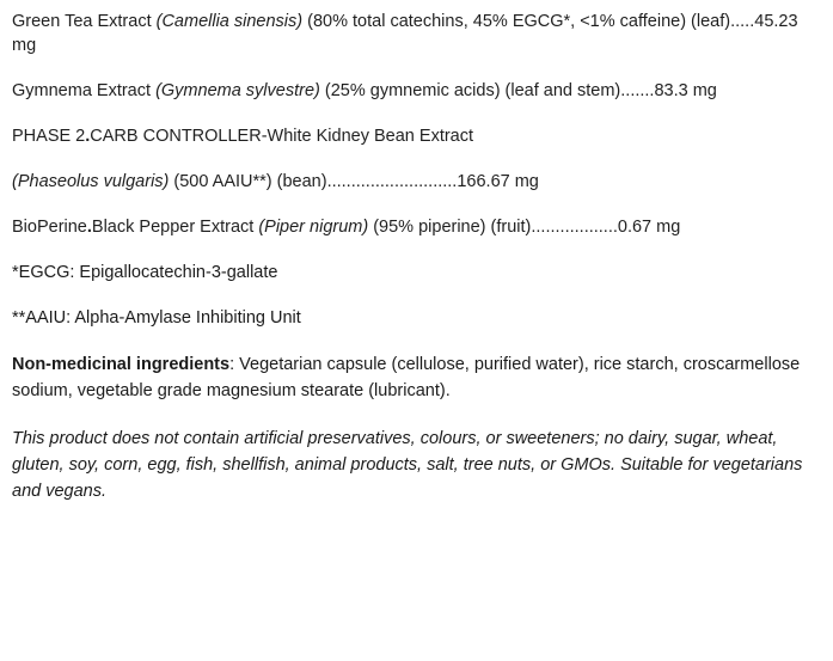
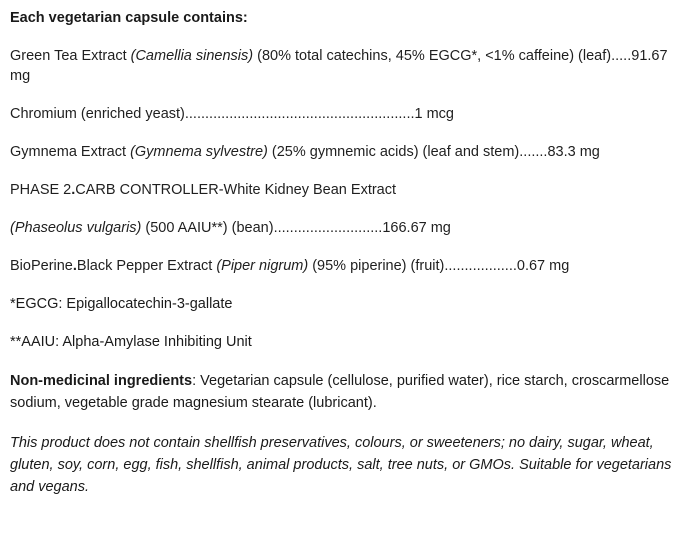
+ Each vegetarian capsule contains:
- Green Tea Extract (Camellia sinensis) (80% total catechins, 45% EGCG*, <1% caffeine) (leaf).....45.23 mg
+ Green Tea Extract (Camellia sinensis) (80% total catechins, 45% EGCG*, <1% caffeine) (leaf).....91.67 mg
+ Chromium (enriched yeast).........................................................1 mcg
  Gymnema Extract (Gymnema sylvestre) (25% gymnemic acids) (leaf and stem).......83.3 mg
  PHASE 2.CARB CONTROLLER-White Kidney Bean Extract
  (Phaseolus vulgaris) (500 AAIU**) (bean)...........................166.67 mg
  BioPerine.Black Pepper Extract (Piper nigrum) (95% piperine) (fruit)..................0.67 mg
  *EGCG: Epigallocatechin-3-gallate
  **AAIU: Alpha-Amylase Inhibiting Unit
  Non-medicinal ingredients: Vegetarian capsule (cellulose, purified water), rice starch, croscarmellose sodium, vegetable grade magnesium stearate (lubricant).
- This product does not contain artificial preservatives, colours, or sweeteners; no dairy, sugar, wheat, gluten, soy, corn, egg, fish, shellfish, animal products, salt, tree nuts, or GMOs. Suitable for vegetarians and vegans.
+ This product does not contain shellfish preservatives, colours, or sweeteners; no dairy, sugar, wheat, gluten, soy, corn, egg, fish, shellfish, animal products, salt, tree nuts, or GMOs. Suitable for vegetarians and vegans.
